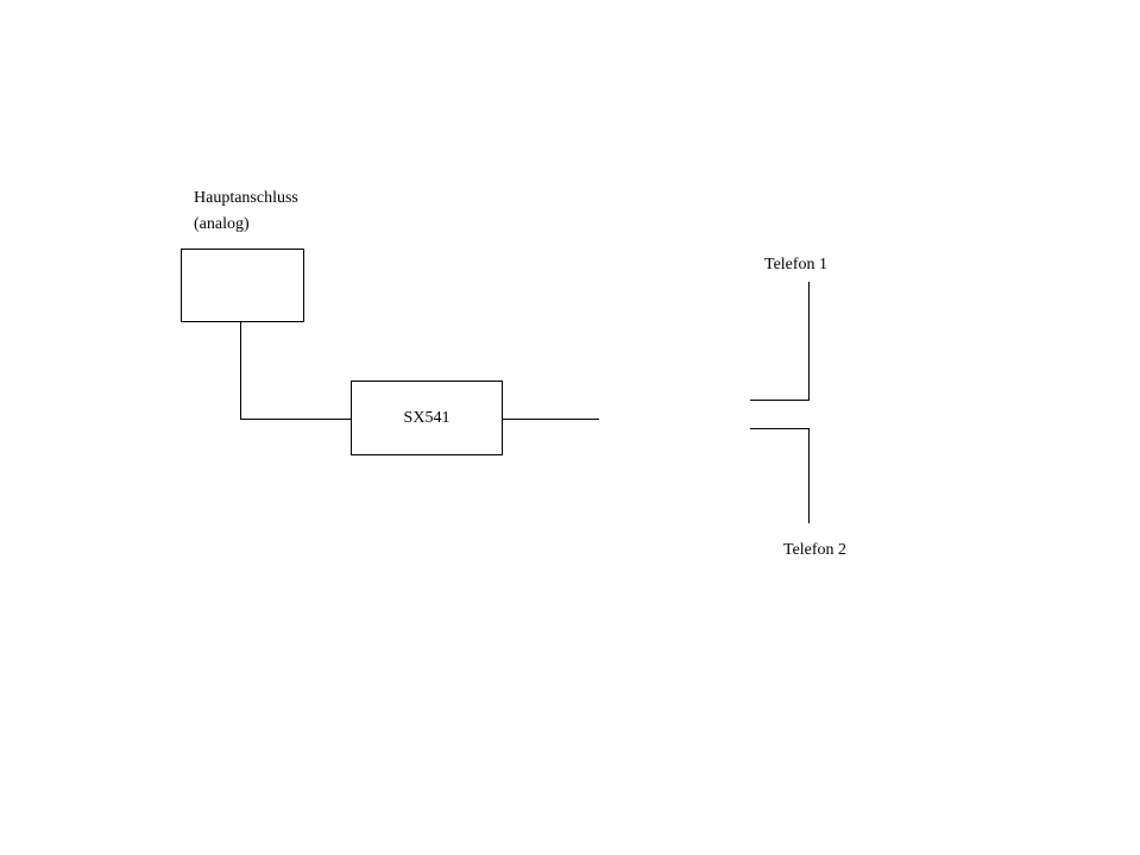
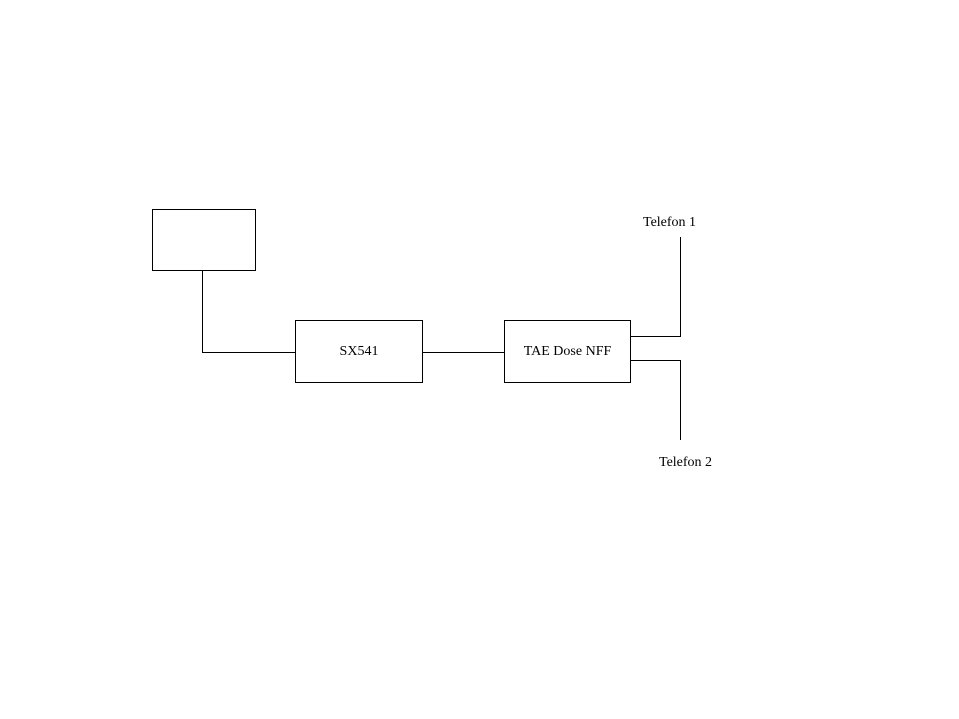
- Hauptanschluss
- (analog)
  SX541
+ TAE Dose NFF
  Telefon 1
  Telefon 2
